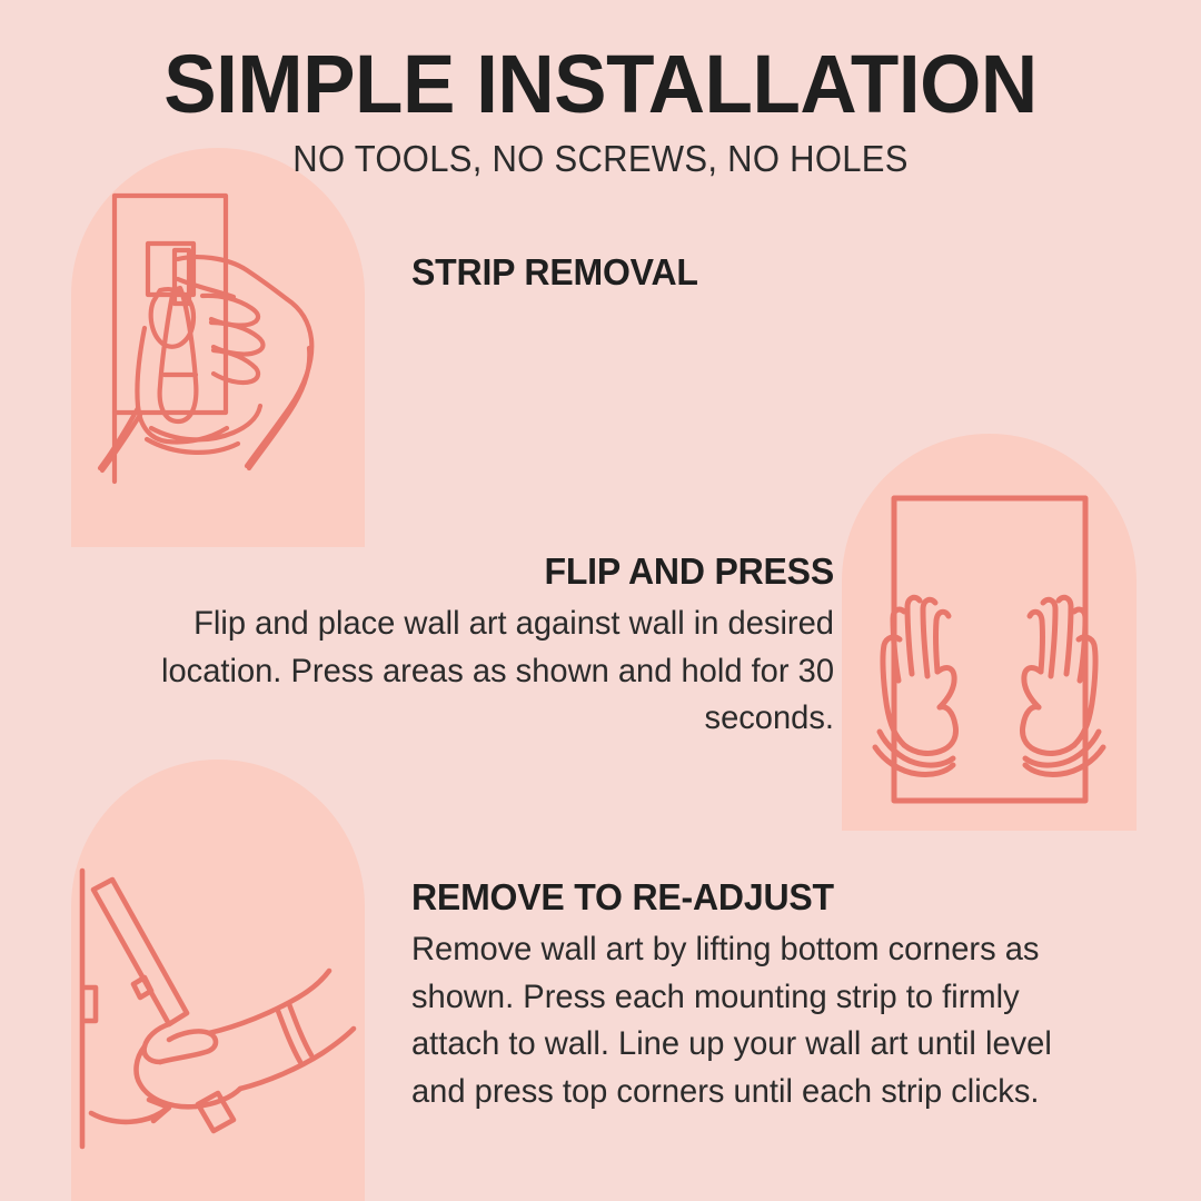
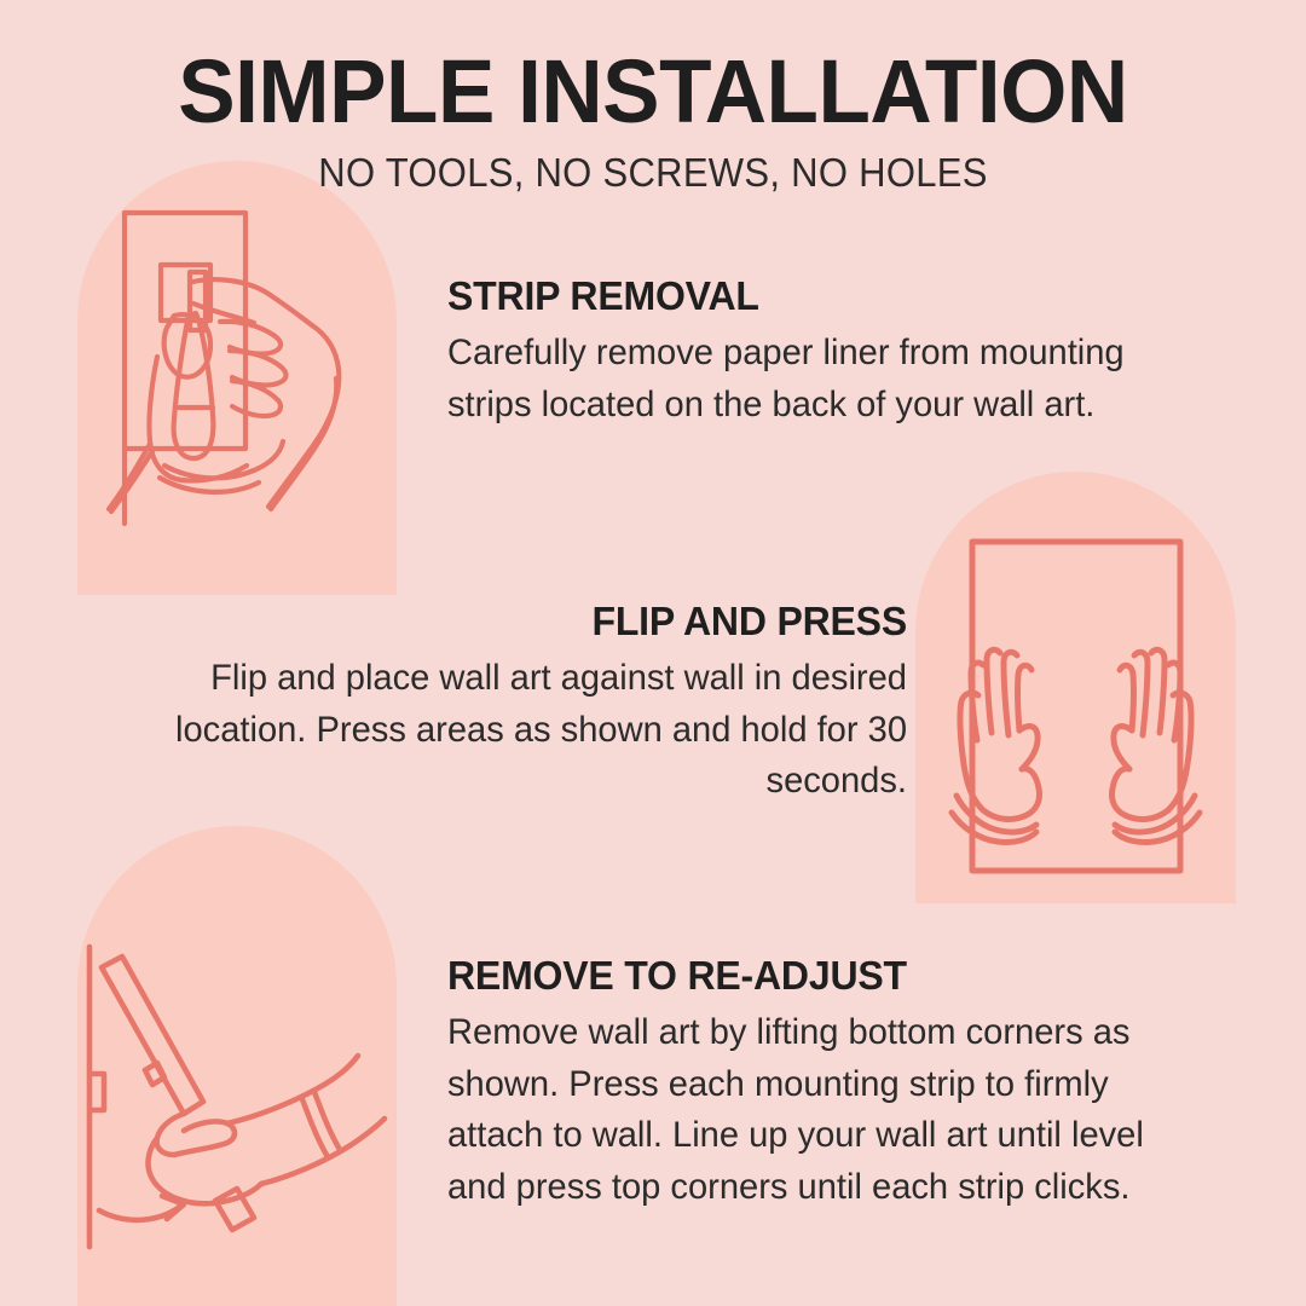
  SIMPLE INSTALLATION
  NO TOOLS, NO SCREWS, NO HOLES
  STRIP REMOVAL
+ Carefully remove paper liner from mounting strips located on the back of your wall art.
  FLIP AND PRESS
  Flip and place wall art against wall in desired location. Press areas as shown and hold for 30 seconds.
  REMOVE TO RE-ADJUST
  Remove wall art by lifting bottom corners as shown. Press each mounting strip to firmly attach to wall. Line up your wall art until level and press top corners until each strip clicks.
